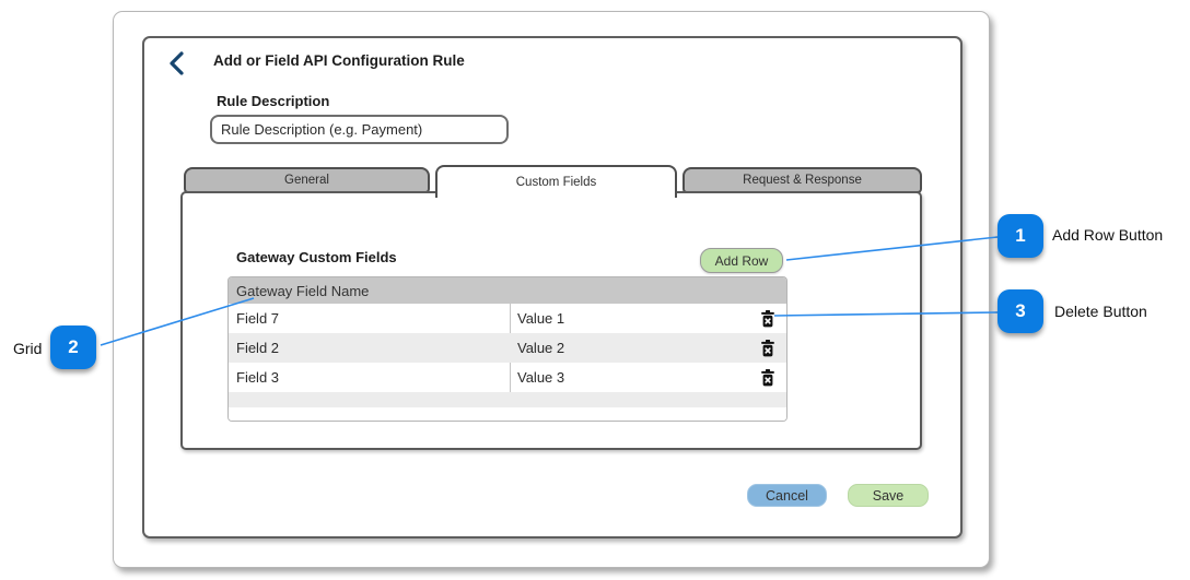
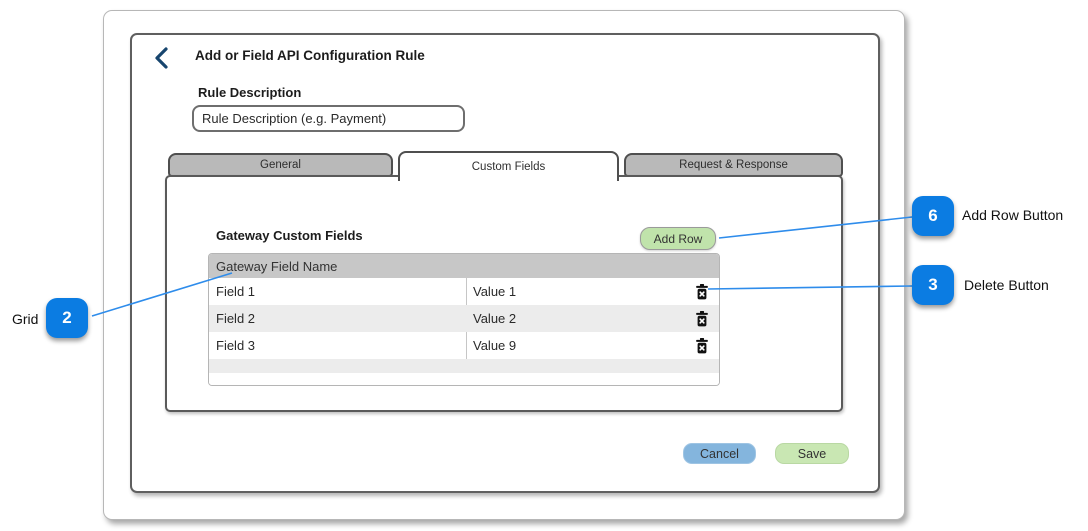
  Add or Field API Configuration Rule
  Rule Description
  Rule Description (e.g. Payment)
  General
  Custom Fields
  Request & Response
  Gateway Custom Fields
  Add Row
  Gateway Field Name
- Field 7
+ Field 1
  Value 1
  Field 2
  Value 2
  Field 3
- Value 3
+ Value 9
  Cancel
  Save
- 1
+ 6
  Add Row Button
  Grid
  2
  3
  Delete Button
